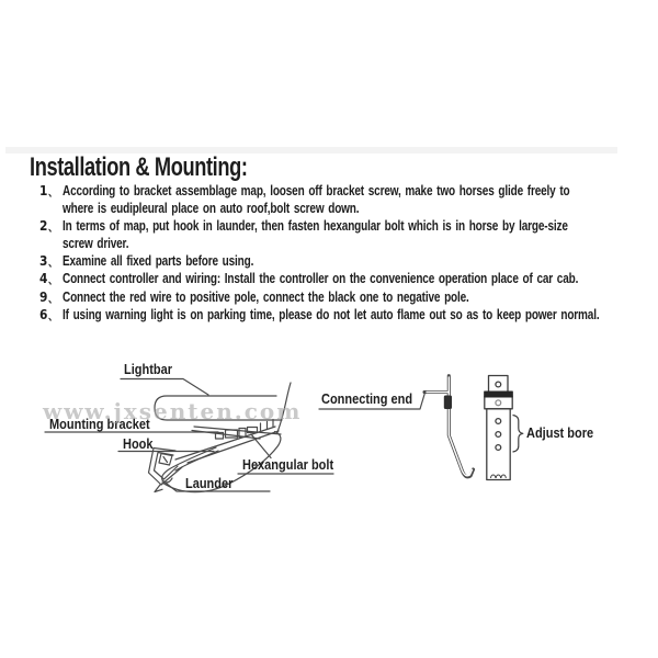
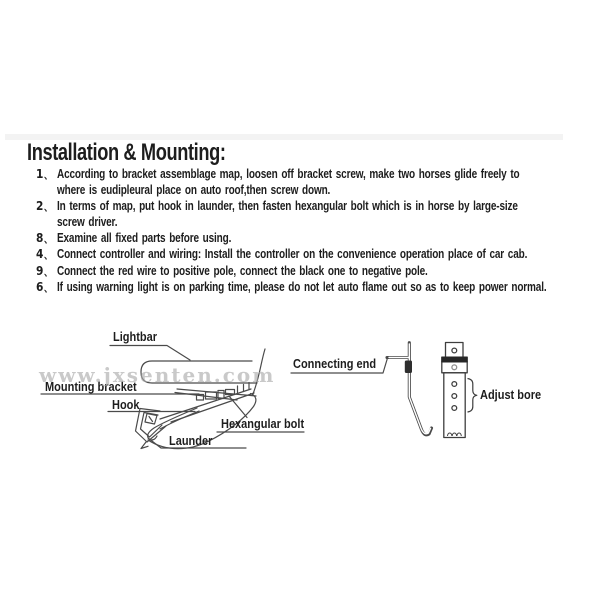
  Installation & Mounting:
  1、
  According to bracket assemblage map, loosen off bracket screw, make two horses glid
- where is eudipleural place on auto roof,bolt screw down.
+ where is eudipleural place on auto roof,then screw down.
  2、
  In terms of map, put hook in launder, then fasten hexangular bolt which is in horse by
  screw driver.
- 3、
+ 8、
  Examine all fixed parts before using.
  4、
  Connect controller and wiring: Install the controller on the convenience operation place
  9、
  Connect the red wire to positive pole, connect the black one to negative pole.
  6、
  If using warning light is on parking time, please do not let auto flame out so as to kee
  Lightbar
  Mounting bracket
  Hook
  Hexangular bolt
  Launder
  Connecting end
  Adjust bore
  www.jxsenten.com
